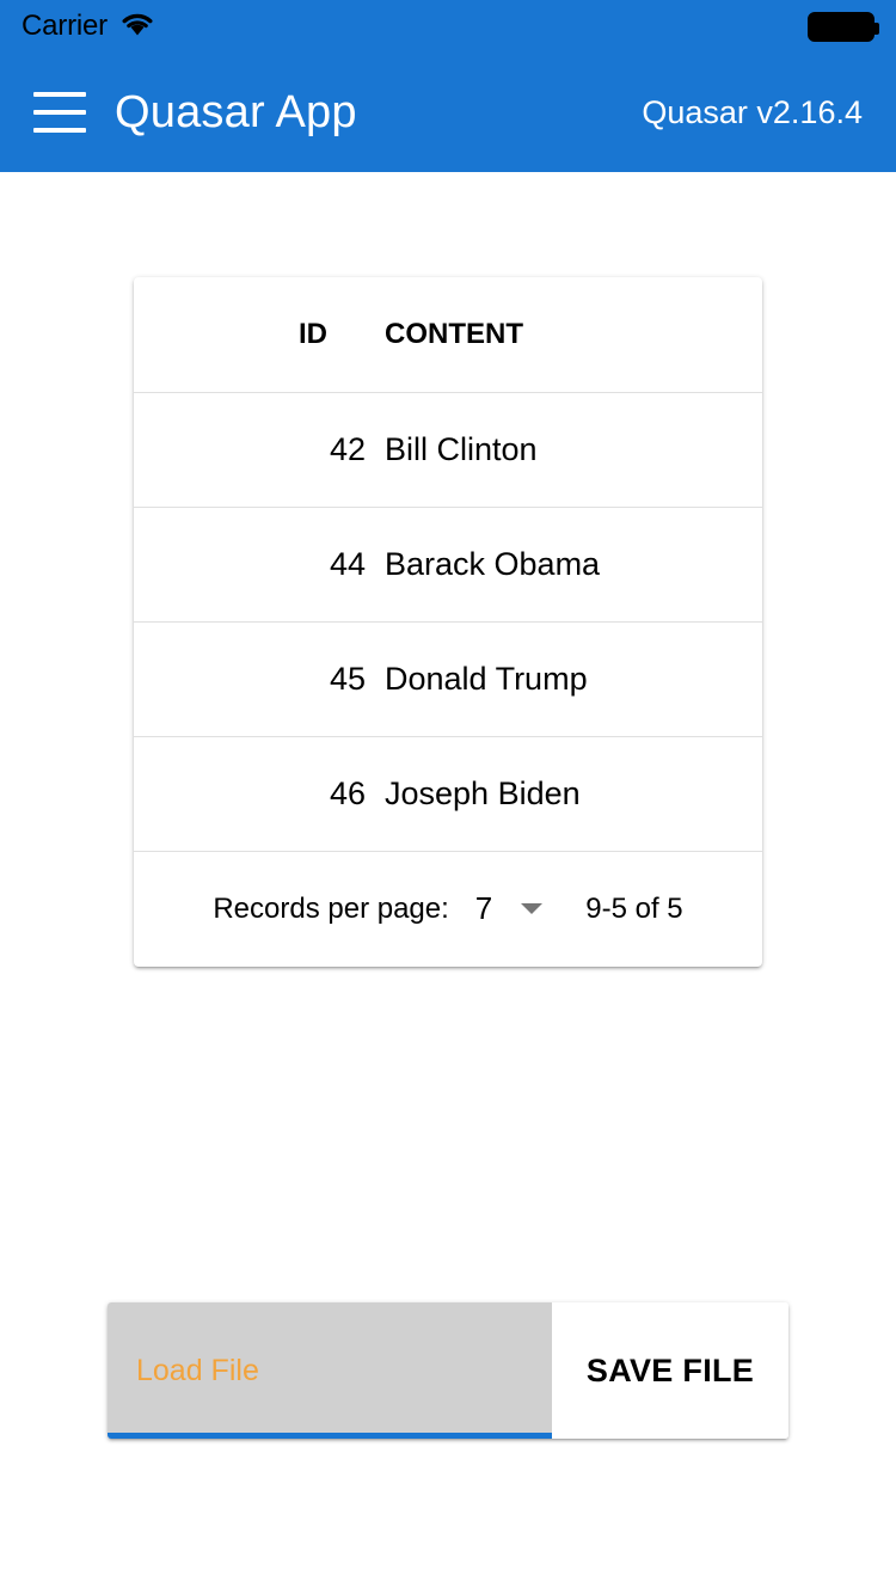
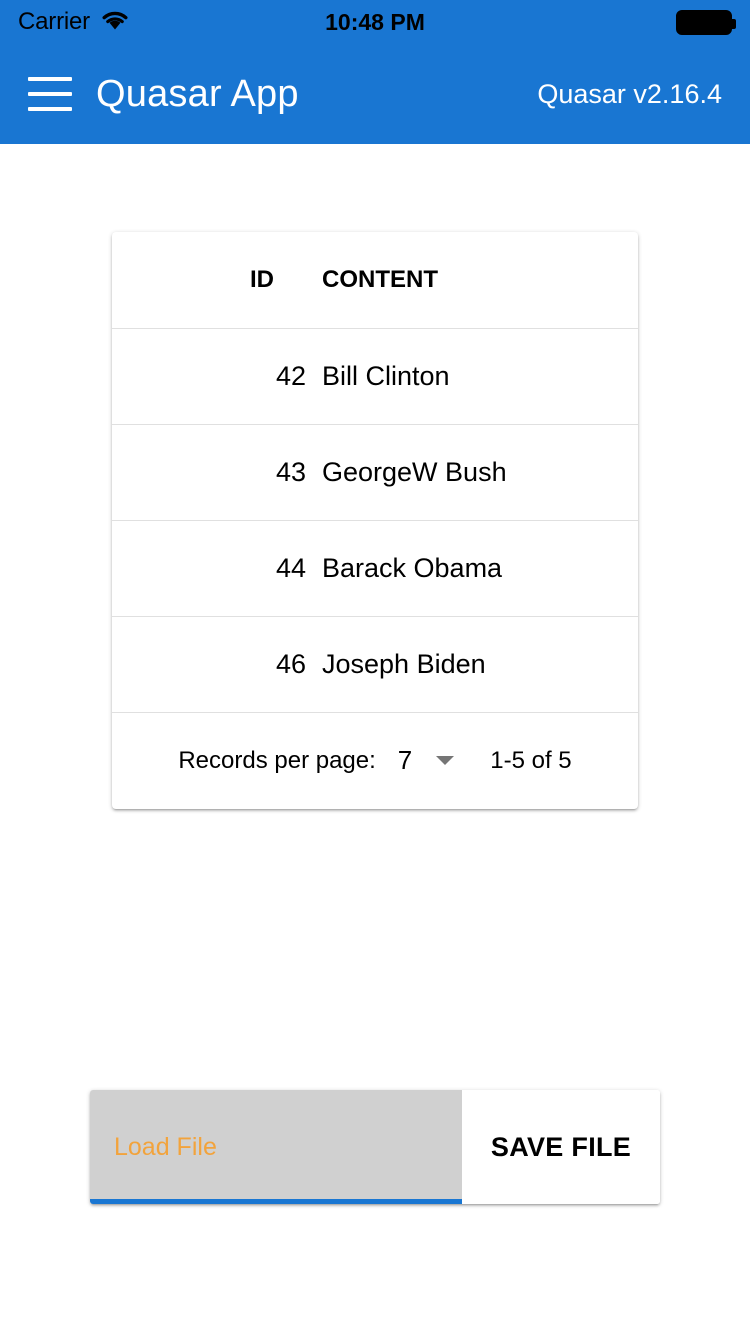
  Carrier
+ 10:48 PM
  Quasar App
  Quasar v2.16.4
  ID	CONTENT
  42	Bill Clinton
+ 43	GeorgeW Bush
  44	Barack Obama
- 45	Donald Trump
  46	Joseph Biden
  Records per page:
  7
- 9-5 of 5
+ 1-5 of 5
  Load File
  SAVE FILE
